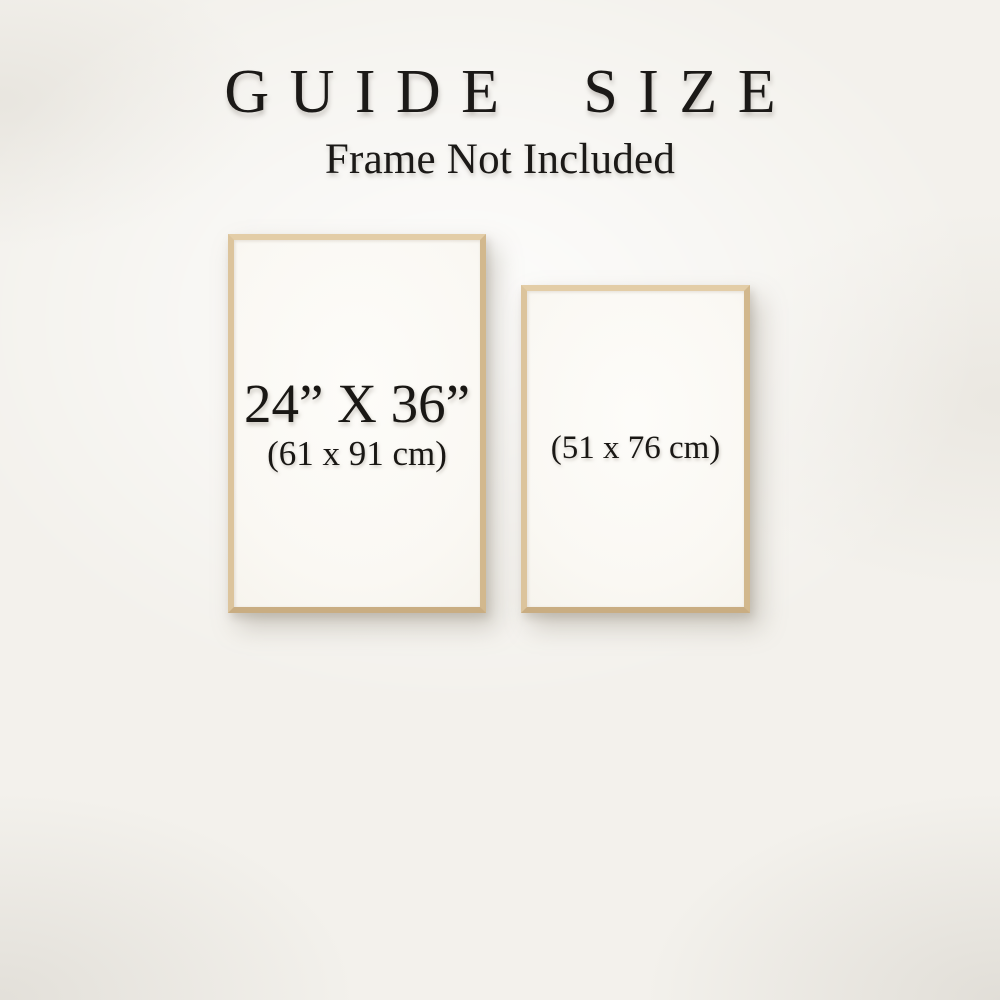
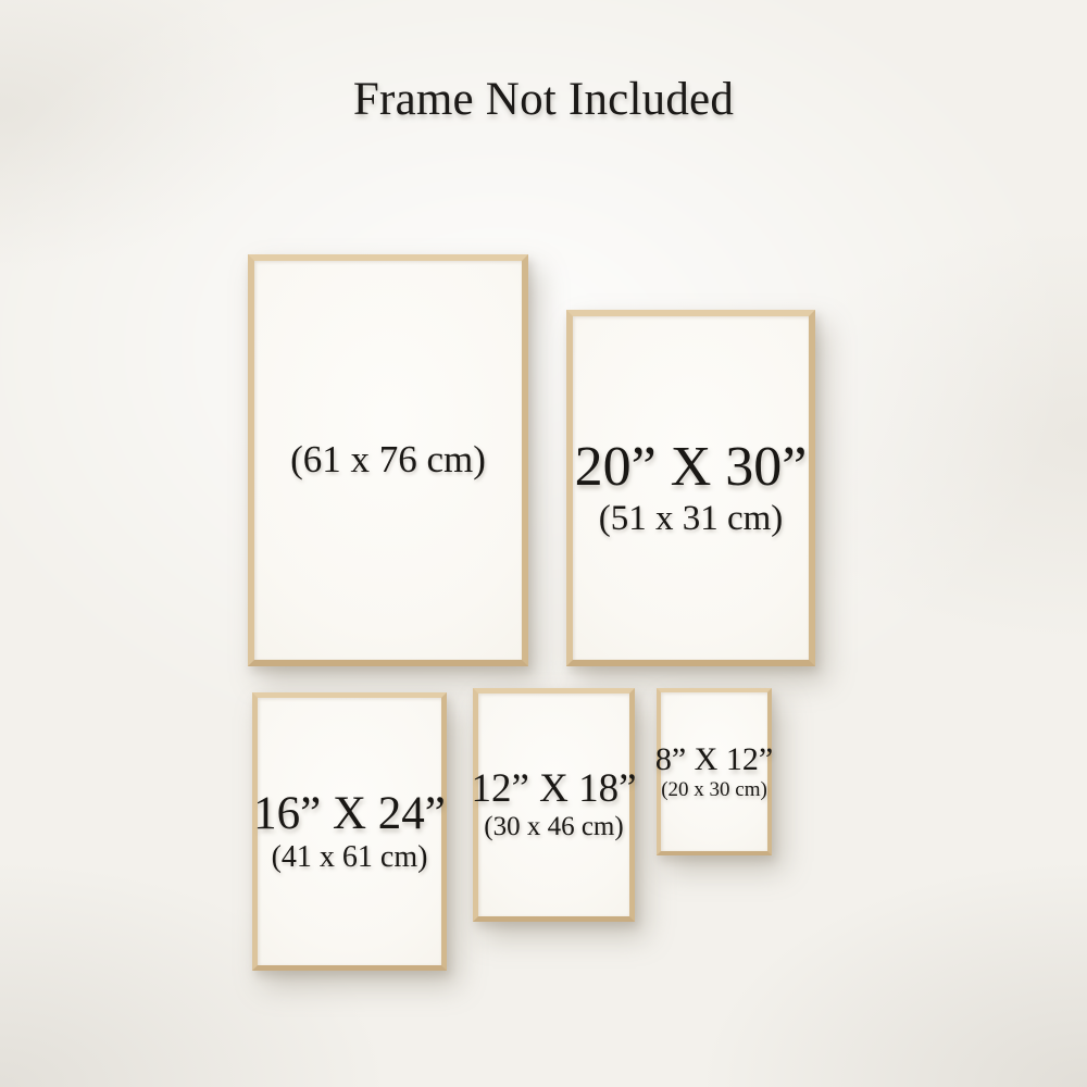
- GUIDE SIZE
  Frame Not Included
- 24” X 36”
- (61 x 91 cm)
+ (61 x 76 cm)
+ 20” X 30”
- (51 x 76 cm)
+ (51 x 31 cm)
+ 16” X 24”
+ (41 x 61 cm)
+ 12” X 18”
+ (30 x 46 cm)
+ 8” X 12”
+ (20 x 30 cm)
